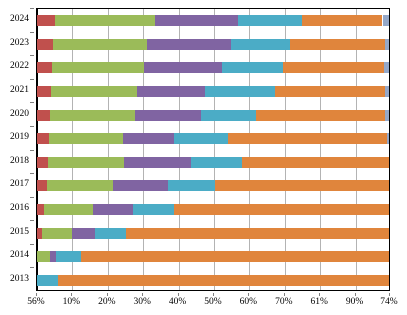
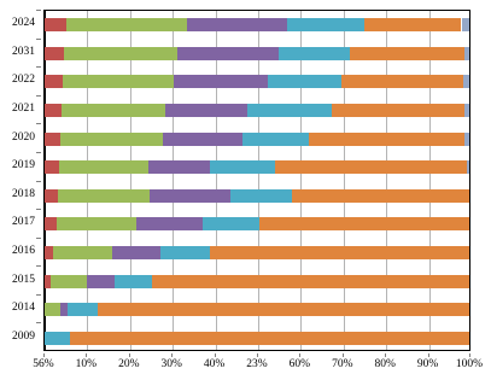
  2024
- 2023
+ 2031
  2022
  2021
  2020
  2019
  2018
  2017
  2016
  2015
  2014
- 2013
+ 2009
  56%
  10%
  20%
  30%
  40%
- 50%
+ 23%
  60%
  70%
- 61%
+ 80%
  90%
- 74%
+ 100%
